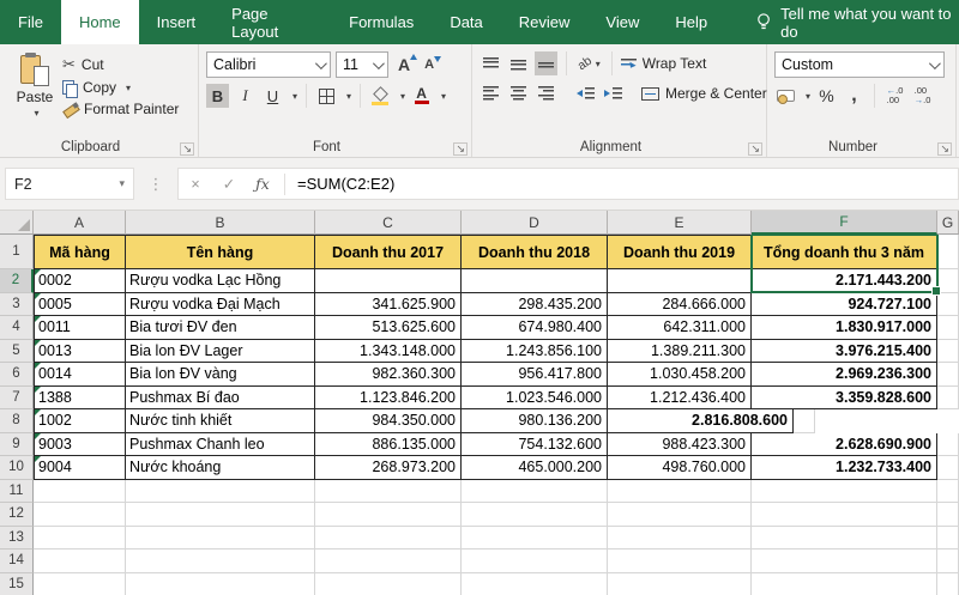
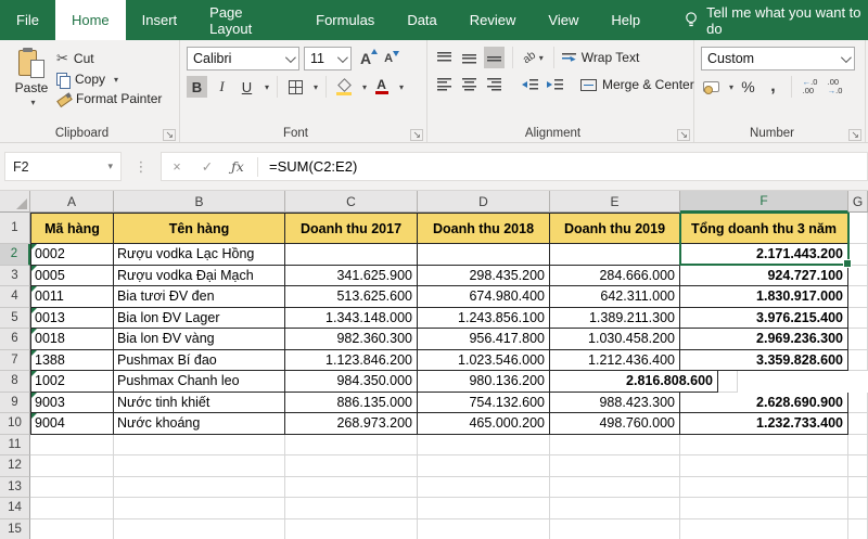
  File
  Home
  Insert
  Page Layout
  Formulas
  Data
  Review
  View
  Help
  Tell me what you want to do
  Paste
  ▾
  ✂
  Cut
  Copy
  ▾
  Format Painter
  Clipboard
  ↘
  Calibri
  11
  A
  A
  B
  I
  U
  ▾
  ▾
  ▾
  A
  ▾
  Font
  ↘
  ▾
  Wrap Text
  Merge & Center
  Alignment
  ↘
  Custom
  ▾
  %
  ,
  ←.0
  .00
  .00
  →.0
  Number
  ↘
  F2
  ▾
  ⋮
  ×
  ✓
  ƒx
  =SUM(C2:E2)
  A
  B
  C
  D
  E
  F
  G
  1
  Mã hàng
  Tên hàng
  Doanh thu 2017
  Doanh thu 2018
  Doanh thu 2019
  2
  0002
  Rượu vodka Lạc Hồng
  3
  0005
  Rượu vodka Đại Mạch
  341.625.900
  298.435.200
  284.666.000
  924.727.100
  4
  0011
  Bia tươi ĐV đen
  513.625.600
  674.980.400
  642.311.000
  1.830.917.000
  5
  0013
  Bia lon ĐV Lager
  1.343.148.000
  1.243.856.100
  1.389.211.300
  3.976.215.400
  6
- 0014
+ 0018
  Bia lon ĐV vàng
  982.360.300
  956.417.800
  1.030.458.200
  2.969.236.300
  7
  1388
  Pushmax Bí đao
  1.123.846.200
  1.023.546.000
  1.212.436.400
  3.359.828.600
  8
  1002
- Nước tinh khiết
+ Pushmax Chanh leo
  984.350.000
  980.136.200
  2.816.808.600
  9
  9003
- Pushmax Chanh leo
+ Nước tinh khiết
  886.135.000
  754.132.600
  988.423.300
  2.628.690.900
  10
  9004
  Nước khoáng
  268.973.200
  465.000.200
  498.760.000
  1.232.733.400
  11
  12
  13
  14
  15
